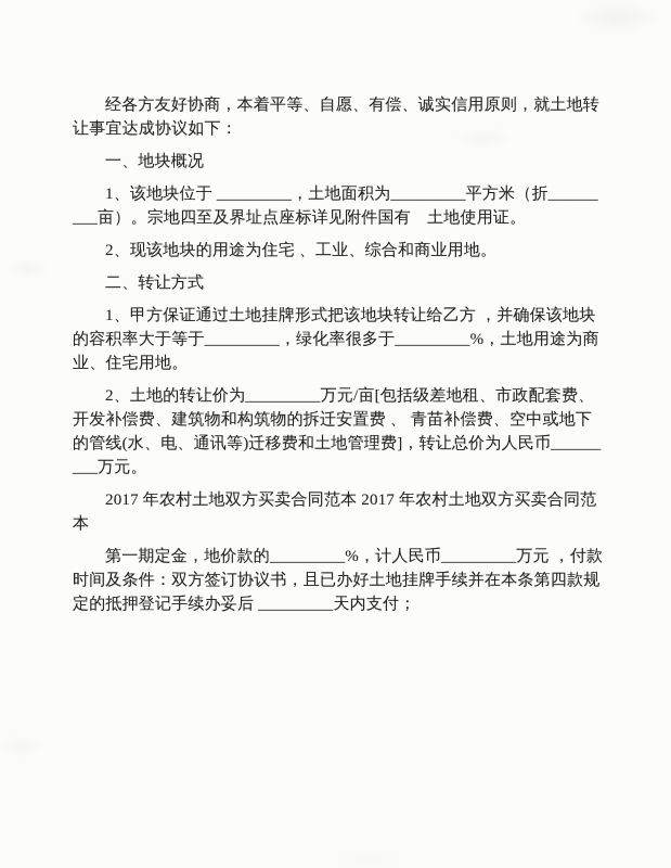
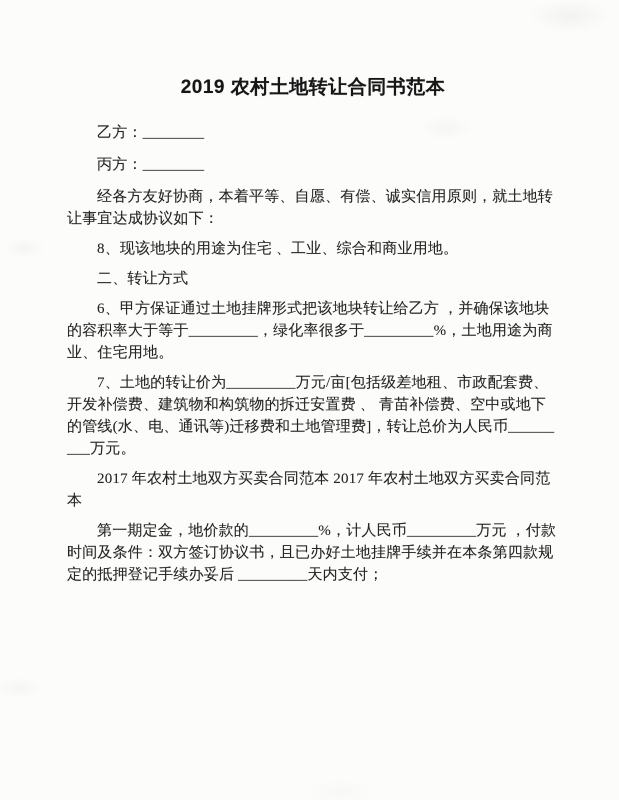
+ 2019 农村土地转让合同书范本
+ 乙方：________
+ 丙方：________
  经各方友好协商，本着平等、自愿、有偿、诚实信用原则，就土地转让事宜达成协议如下：
- 一、地块概况
- 1、该地块位于 _________，土地面积为_________平方米（折_________亩）。宗地四至及界址点座标详见附件国有 土地使用证。
- 2、现该地块的用途为住宅 、工业、综合和商业用地。
+ 8、现该地块的用途为住宅 、工业、综合和商业用地。
  二、转让方式
- 1、甲方保证通过土地挂牌形式把该地块转让给乙方 ，并确保该地块的容积率大于等于_________，绿化率很多于_________%，土地用途为商业、住宅用地。
+ 6、甲方保证通过土地挂牌形式把该地块转让给乙方 ，并确保该地块的容积率大于等于_________，绿化率很多于_________%，土地用途为商业、住宅用地。
- 2、土地的转让价为_________万元/亩[包括级差地租、市政配套费、开发补偿费、建筑物和构筑物的拆迁安置费 、 青苗补偿费、空中或地下的管线(水、电、通讯等)迁移费和土地管理费]，转让总价为人民币_________万元。
+ 7、土地的转让价为_________万元/亩[包括级差地租、市政配套费、开发补偿费、建筑物和构筑物的拆迁安置费 、 青苗补偿费、空中或地下的管线(水、电、通讯等)迁移费和土地管理费]，转让总价为人民币_________万元。
  2017 年农村土地双方买卖合同范本 2017 年农村土地双方买卖合同范本
  第一期定金，地价款的_________%，计人民币_________万元 ，付款时间及条件：双方签订协议书，且已办好土地挂牌手续并在本条第四款规定的抵押登记手续办妥后 _________天内支付；
